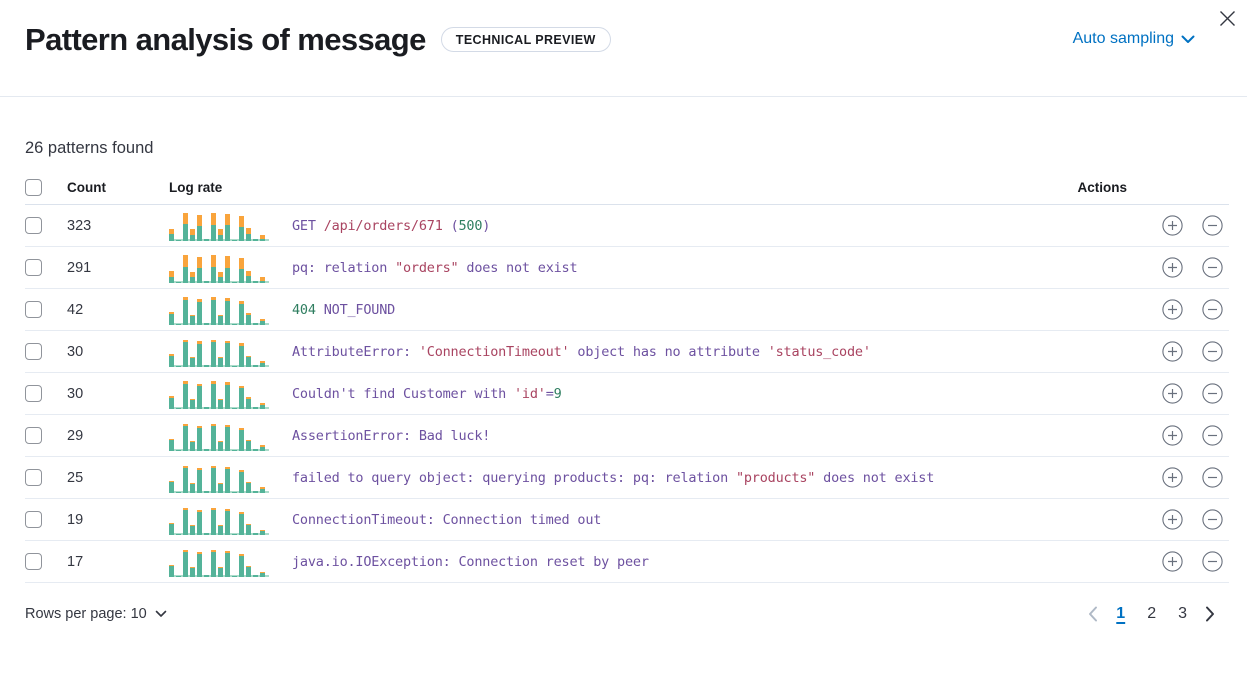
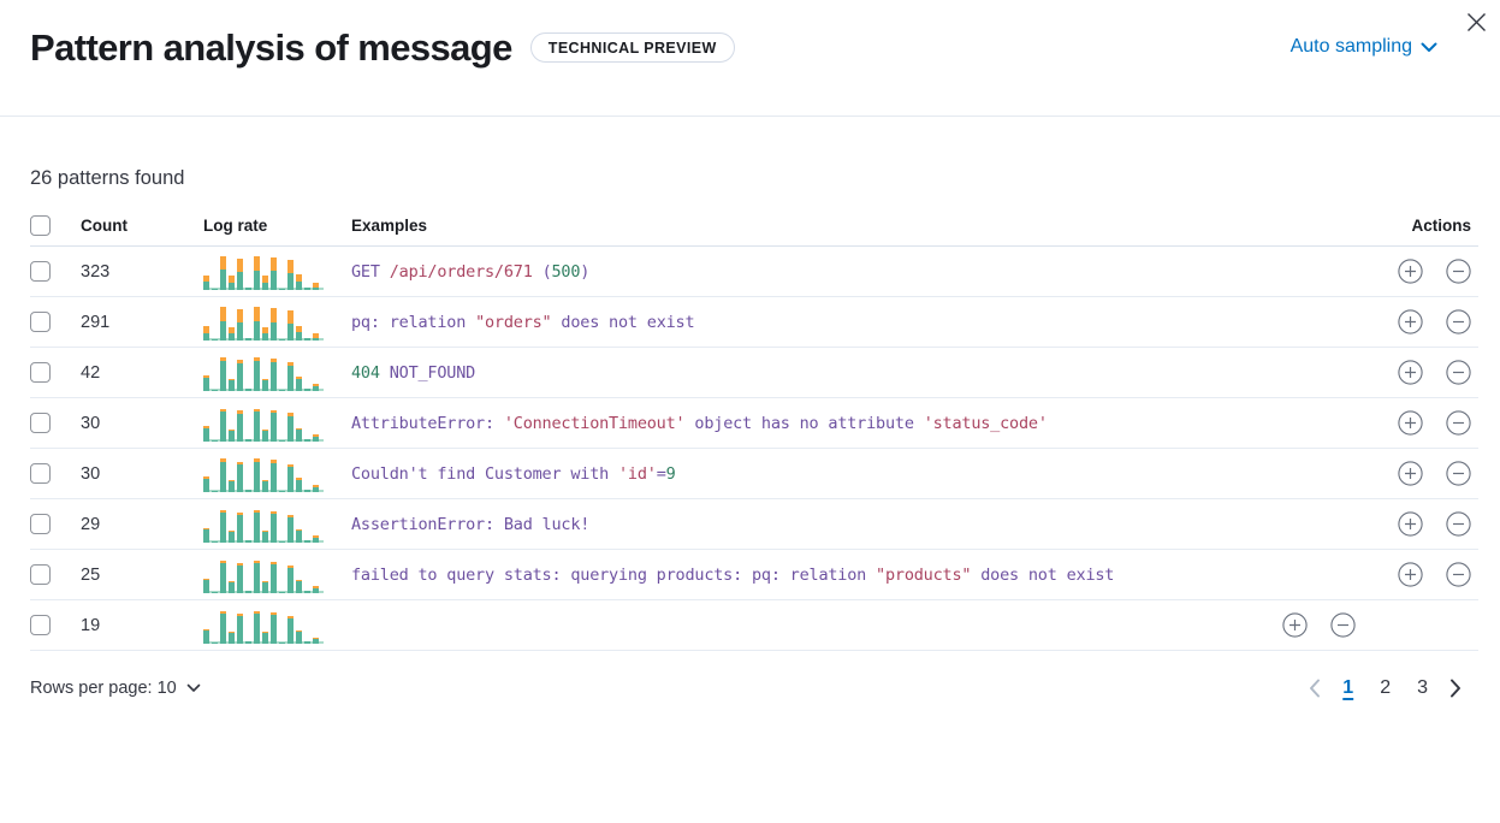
  Pattern analysis of message
  TECHNICAL PREVIEW
  Auto sampling
  26 patterns found
  Count
  Log rate
+ Examples
  Actions
  323
  GET /api/orders/671 (500)
  291
  pq: relation "orders" does not exist
  42
  404 NOT_FOUND
  30
  AttributeError: 'ConnectionTimeout' object has no attribute 'status_code'
  30
  Couldn't find Customer with 'id'=9
  29
  AssertionError: Bad luck!
  25
- failed to query object: querying products: pq: relation "products" does not exist
+ failed to query stats: querying products: pq: relation "products" does not exist
  19
- ConnectionTimeout: Connection timed out
- 17
- java.io.IOException: Connection reset by peer
  Rows per page: 10
  1
  2
  3
